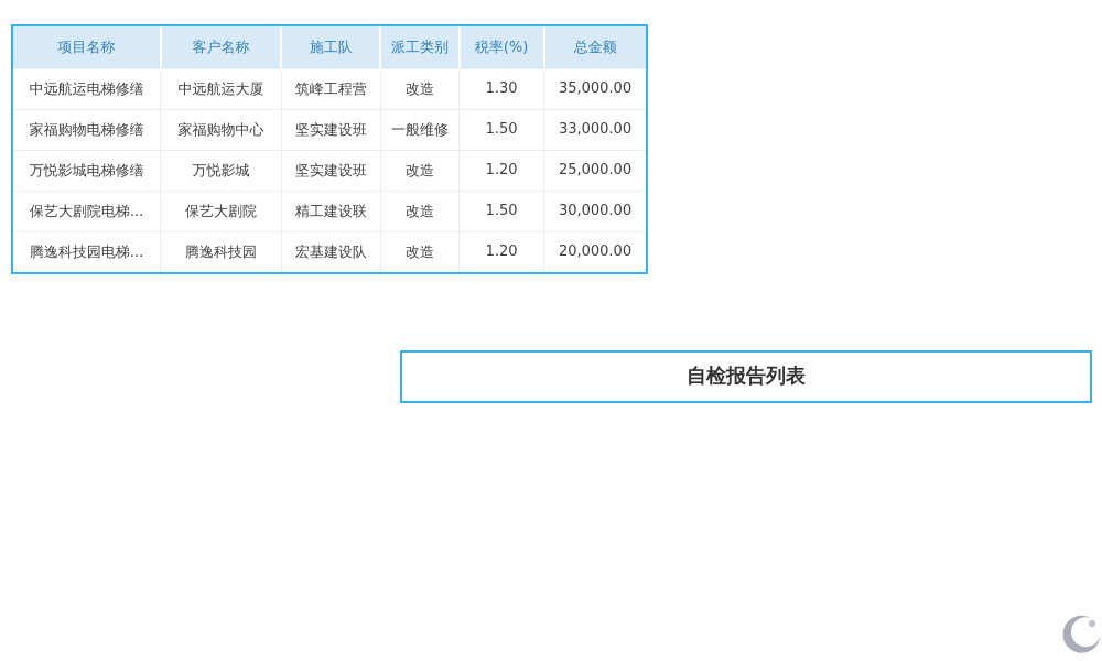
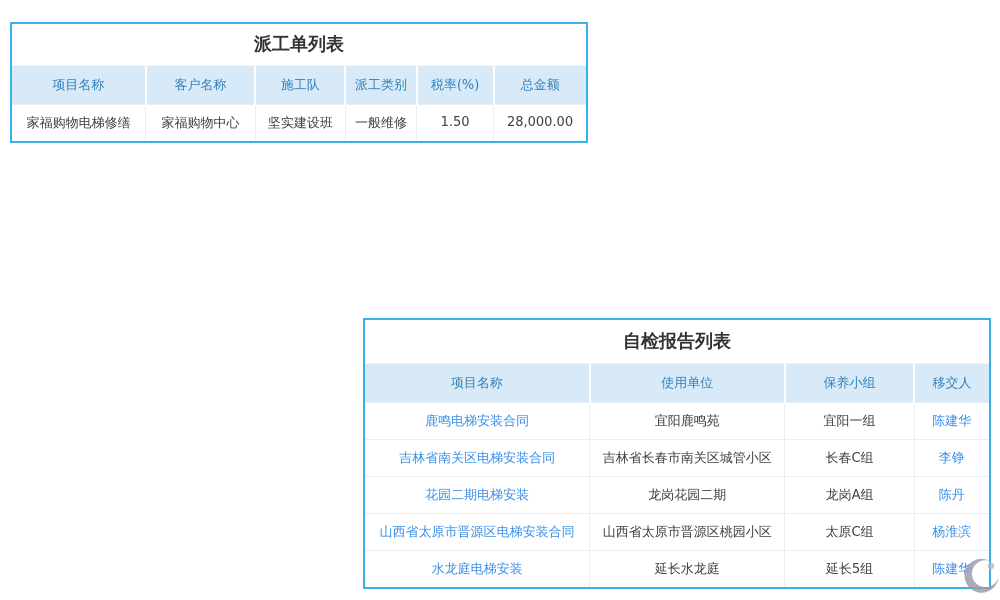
+ 派工单列表
  项目名称	客户名称	施工队	派工类别	税率(%)	总金额
- 中远航运电梯修缮	中远航运大厦	筑峰工程营	改造	1.30	35,000.00
- 家福购物电梯修缮	家福购物中心	坚实建设班	一般维修	1.50	33,000.00
+ 家福购物电梯修缮	家福购物中心	坚实建设班	一般维修	1.50	28,000.00
- 万悦影城电梯修缮	万悦影城	坚实建设班	改造	1.20	25,000.00
- 保艺大剧院电梯...	保艺大剧院	精工建设联	改造	1.50	30,000.00
- 腾逸科技园电梯...	腾逸科技园	宏基建设队	改造	1.20	20,000.00
  自检报告列表
+ 项目名称	使用单位	保养小组	移交人
+ 鹿鸣电梯安装合同	宜阳鹿鸣苑	宜阳一组	陈建华
+ 吉林省南关区电梯安装合同	吉林省长春市南关区城管小区	长春C组	李铮
+ 花园二期电梯安装	龙岗花园二期	龙岗A组	陈丹
+ 山西省太原市晋源区电梯安装合同	山西省太原市晋源区桃园小区	太原C组	杨淮滨
+ 水龙庭电梯安装	延长水龙庭	延长5组	陈建华
